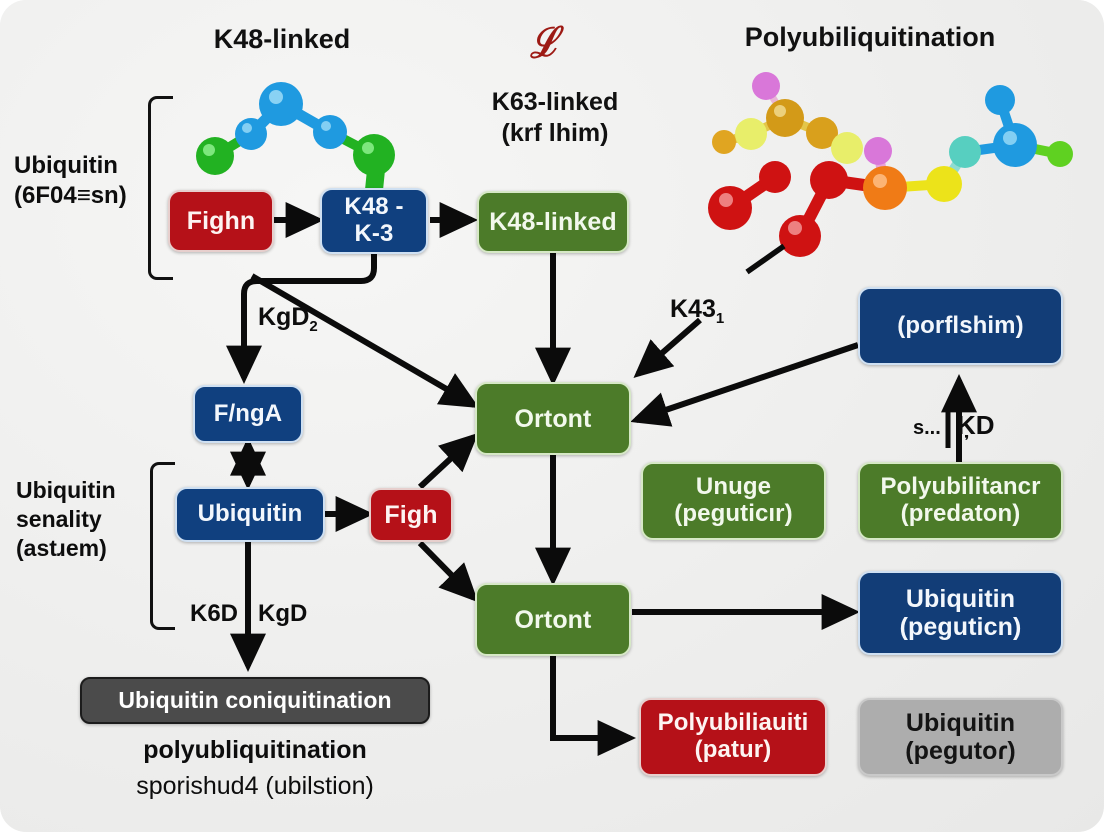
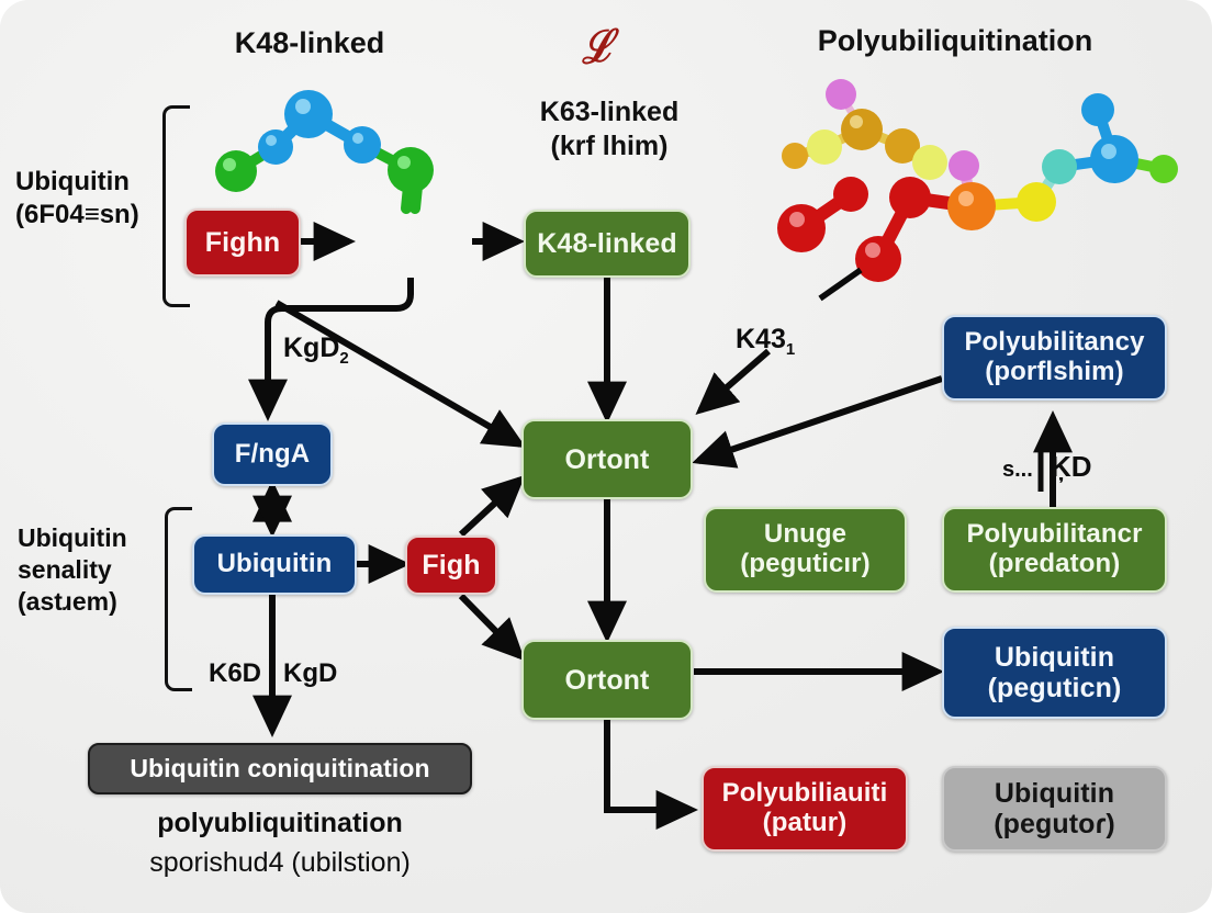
  K48-linked
  K63-linked
  (krf lhim)
  Polyubiliquitination
  Ubiquitin
  (6F04≡sn)
  Ubiquitin
  senality
  (astɹem)
  Fighn
- K48 -
- K-3
  K48-linked
  Ortont
  Ortont
  F/ngA
  Ubiquitin
  Figh
+ Polyubilitancy
  (porflshim)
  Unuge
  (peguticır)
  Polyubilitancr
  (predaton)
  Ubiquitin
  (peguticn)
  Polyubiliauiti
  (patur)
  Ubiquitin
  (pegutoɾ)
  Ubiquitin coniquitination
  KgD2
  K431
  K6D
  KgD
  s...
  ĶD
  polyubliquitination
  sporishud4 (ubilstion)
